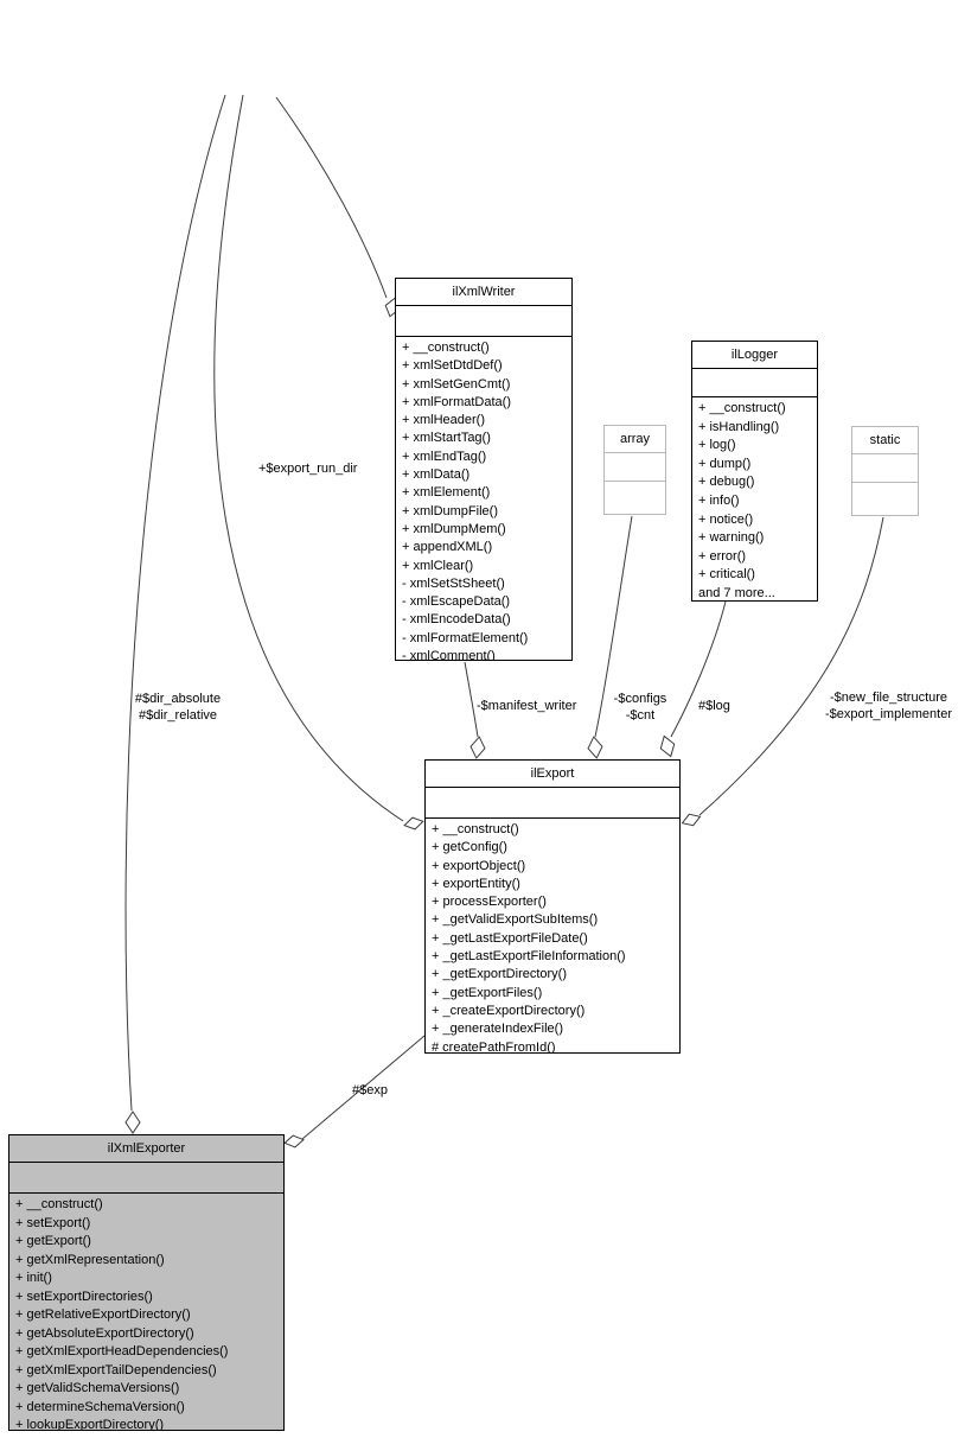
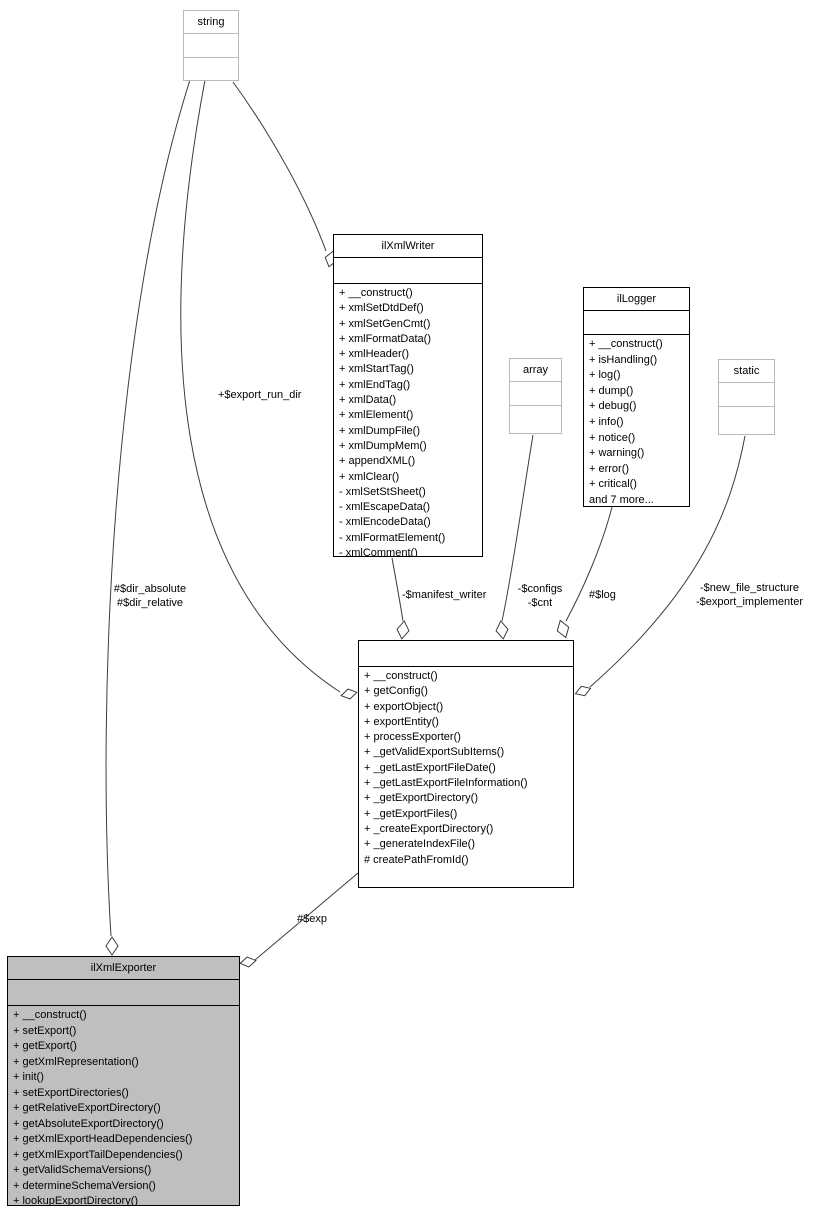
+ string
  ilXmlWriter
  + __construct()
  + xmlSetDtdDef()
  + xmlSetGenCmt()
  + xmlFormatData()
  + xmlHeader()
  + xmlStartTag()
  + xmlEndTag()
  + xmlData()
  + xmlElement()
  + xmlDumpFile()
  + xmlDumpMem()
  + appendXML()
  + xmlClear()
  - xmlSetStSheet()
  - xmlEscapeData()
  - xmlEncodeData()
  - xmlFormatElement()
  - xmlComment()
  ilLogger
  + __construct()
  + isHandling()
  + log()
  + dump()
  + debug()
  + info()
  + notice()
  + warning()
  + error()
  + critical()
  and 7 more...
  array
  static
- ilExport
  + __construct()
  + getConfig()
  + exportObject()
  + exportEntity()
  + processExporter()
  + _getValidExportSubItems()
  + _getLastExportFileDate()
  + _getLastExportFileInformation()
  + _getExportDirectory()
  + _getExportFiles()
  + _createExportDirectory()
  + _generateIndexFile()
  # createPathFromId()
  ilXmlExporter
  + __construct()
  + setExport()
  + getExport()
  + getXmlRepresentation()
  + init()
  + setExportDirectories()
  + getRelativeExportDirectory()
  + getAbsoluteExportDirectory()
  + getXmlExportHeadDependencies()
  + getXmlExportTailDependencies()
  + getValidSchemaVersions()
  + determineSchemaVersion()
  + lookupExportDirectory()
  +$export_run_dir
  #$dir_absolute
  #$dir_relative
  -$manifest_writer
  -$configs
  -$cnt
  #$log
  -$new_file_structure
  -$export_implementer
  #$exp
